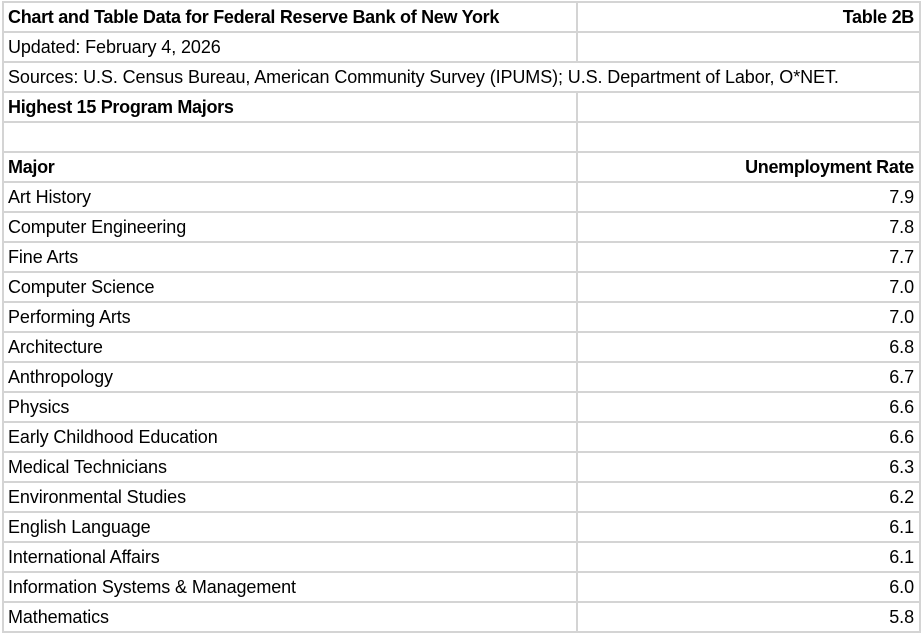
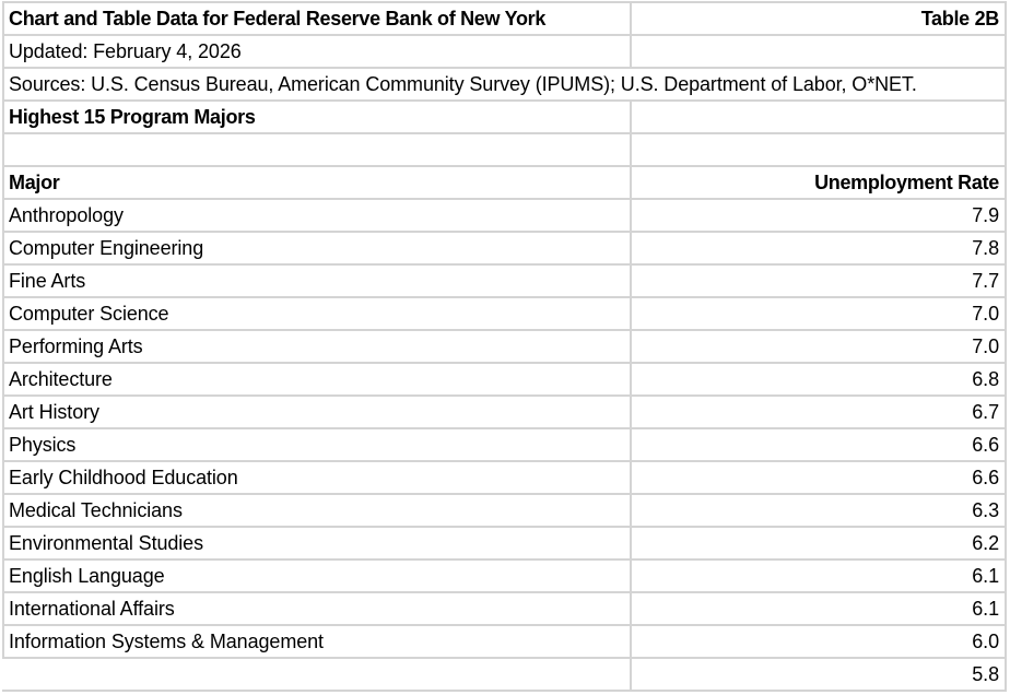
  Chart and Table Data for Federal Reserve Bank of New York
  Table 2B
  Updated: February 4, 2026
  Sources: U.S. Census Bureau, American Community Survey (IPUMS); U.S. Department of Labor, O*NET.
  Highest 15 Program Majors
  Major
  Unemployment Rate
- Art History
+ Anthropology
  7.9
  Computer Engineering
  7.8
  Fine Arts
  7.7
  Computer Science
  7.0
  Performing Arts
  7.0
  Architecture
  6.8
- Anthropology
+ Art History
  6.7
  Physics
  6.6
  Early Childhood Education
  6.6
  Medical Technicians
  6.3
  Environmental Studies
  6.2
  English Language
  6.1
  International Affairs
  6.1
  Information Systems & Management
  6.0
- Mathematics
  5.8
